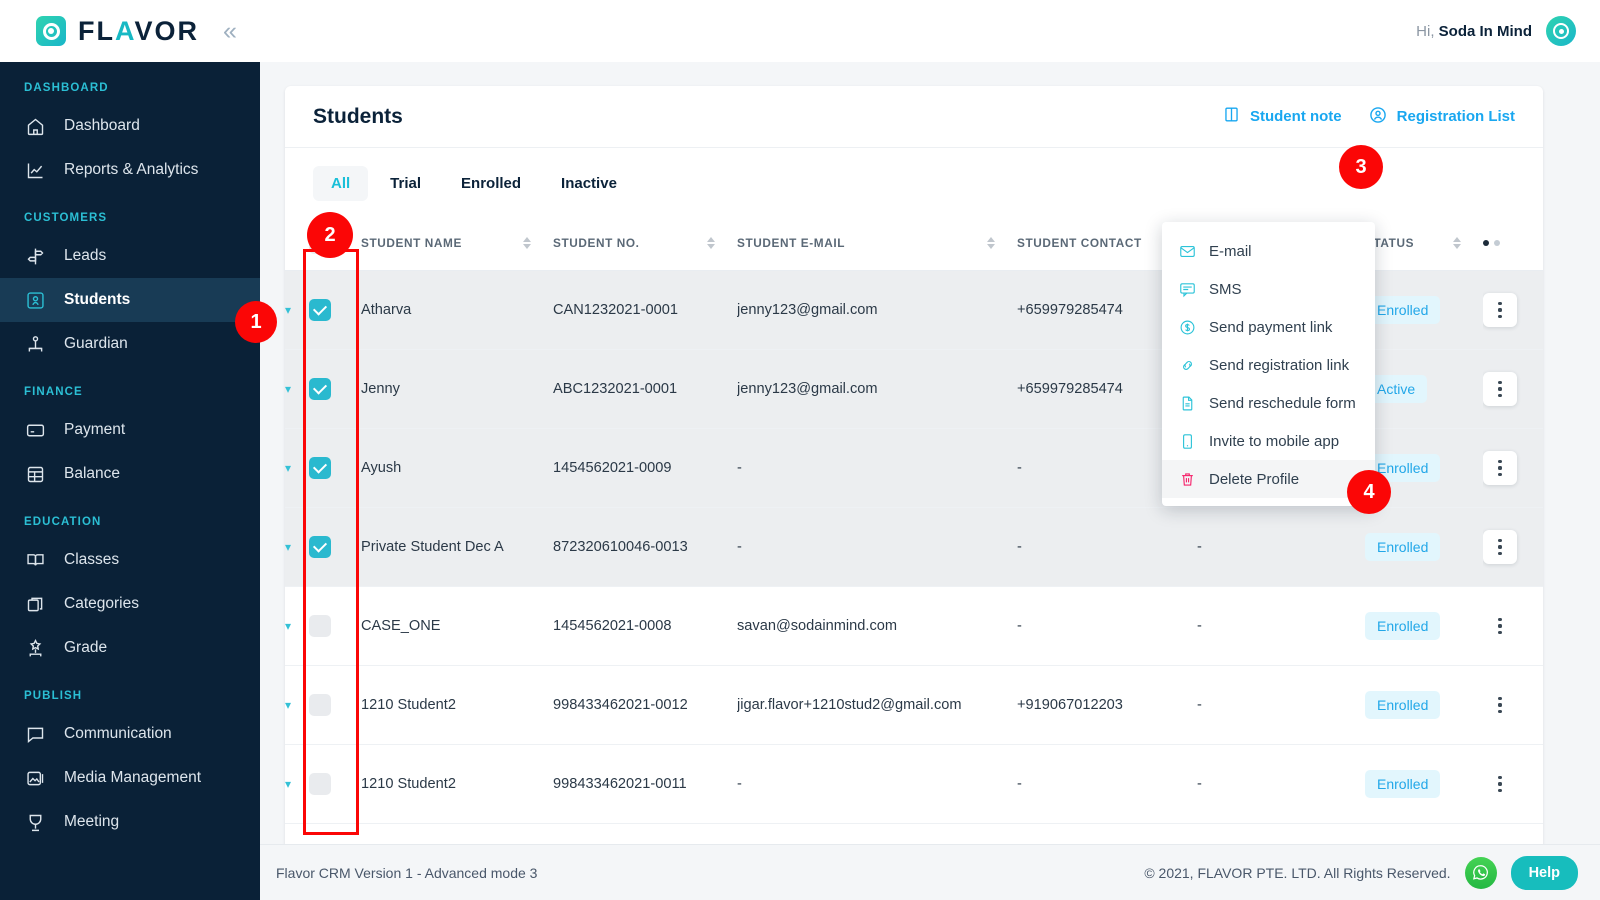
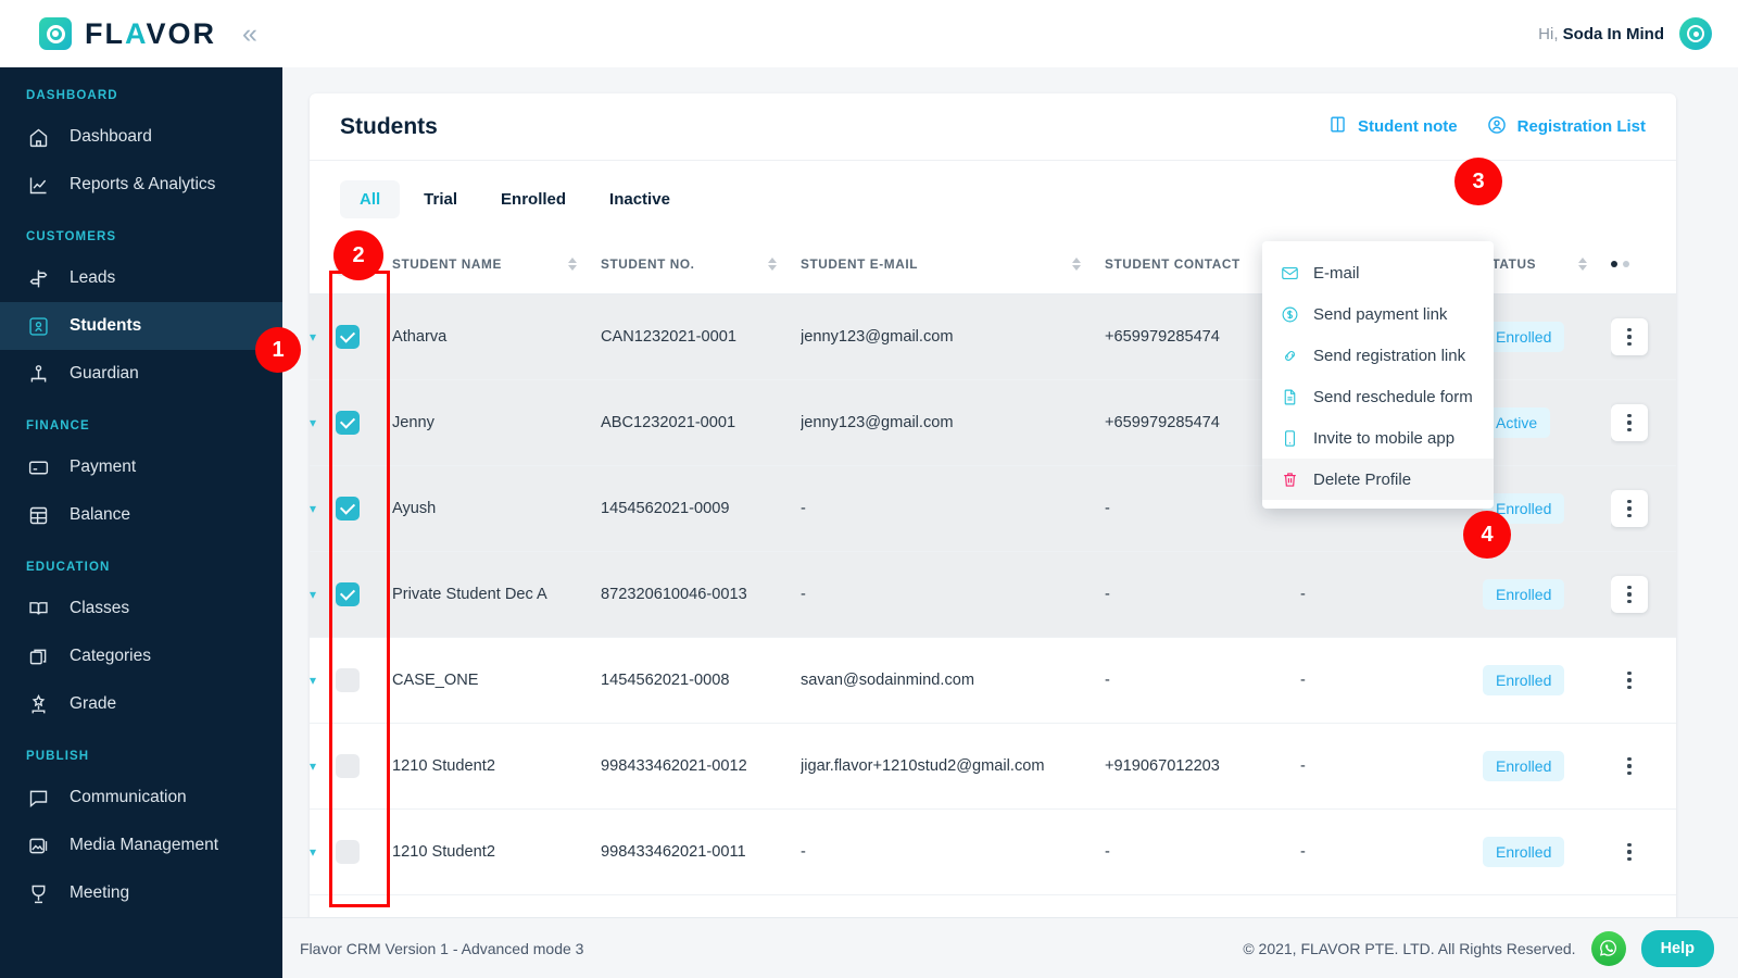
  FLAVOR
  «
  Hi, Soda In Mind
  DASHBOARD
  Dashboard
  Reports & Analytics
  CUSTOMERS
  Leads
  Students
  Guardian
  FINANCE
  Payment
  Balance
  EDUCATION
  Classes
  Categories
  Grade
  PUBLISH
  Communication
  Media Management
  Meeting
  Students
  Student note
  Registration List
  All
  Trial
  Enrolled
  Inactive
  		STUDENT NAME	STUDENT NO.	STUDENT E-MAIL	STUDENT CONTACT		TATUS
  ▾		Atharva	CAN1232021-0001	jenny123@gmail.com	+659979285474		Enrolled
  ▾		Jenny	ABC1232021-0001	jenny123@gmail.com	+659979285474		Active
  ▾		Ayush	1454562021-0009	-	-		Enrolled
  ▾		Private Student Dec A	872320610046-0013	-	-	-	Enrolled
  ▾		CASE_ONE	1454562021-0008	savan@sodainmind.com	-	-	Enrolled
  ▾		1210 Student2	998433462021-0012	jigar.flavor+1210stud2@gmail.com	+919067012203	-	Enrolled
  ▾		1210 Student2	998433462021-0011	-	-	-	Enrolled
  E-mail
- SMS
  Send payment link
  Send registration link
  Send reschedule form
  Invite to mobile app
  Delete Profile
  Flavor CRM Version 1 - Advanced mode 3
  © 2021, FLAVOR PTE. LTD. All Rights Reserved.
  Help
  1
  2
  3
  4
